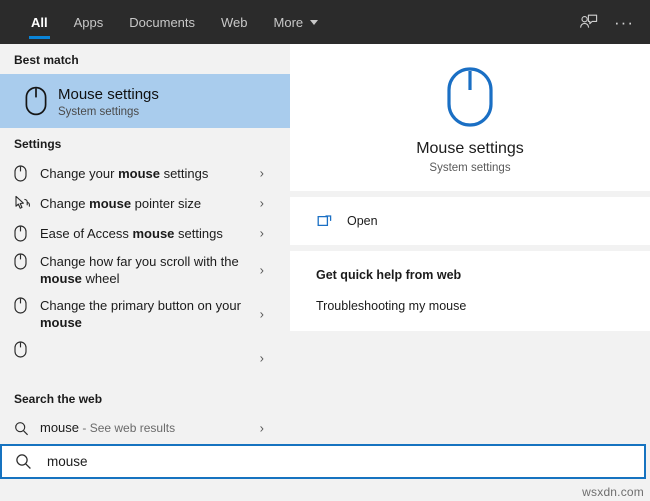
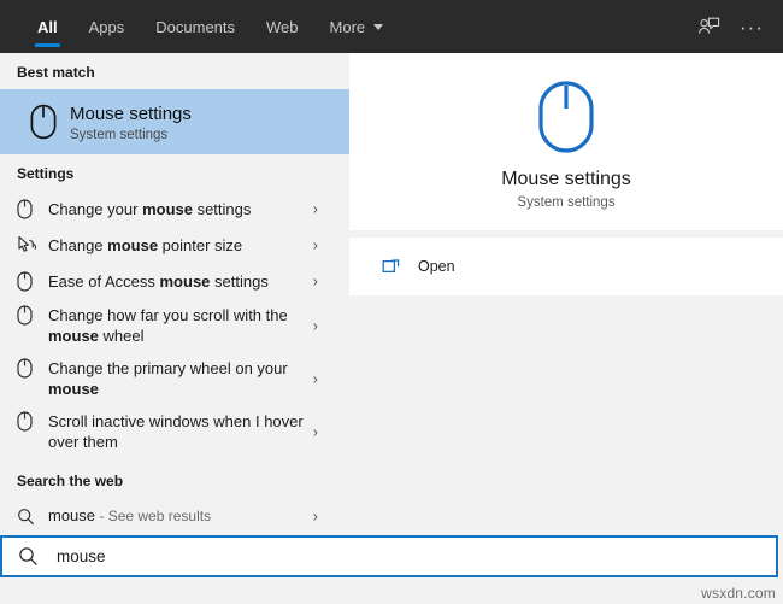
  All
  Apps
  Documents
  Web
  More
  ···
  Best match
  Mouse settings
  System settings
  Settings
  Change your mouse settings
  ›
  Change mouse pointer size
  ›
  Ease of Access mouse settings
  ›
  Change how far you scroll with the mouse wheel
  ›
- Change the primary button on your mouse
+ Change the primary wheel on your mouse
  ›
+ Scroll inactive windows when I hover over them
  ›
  Search the web
  mouse - See web results
  ›
  Mouse settings
  System settings
  Open
- Get quick help from web
- Troubleshooting my mouse
  mouse
  wsxdn.com
